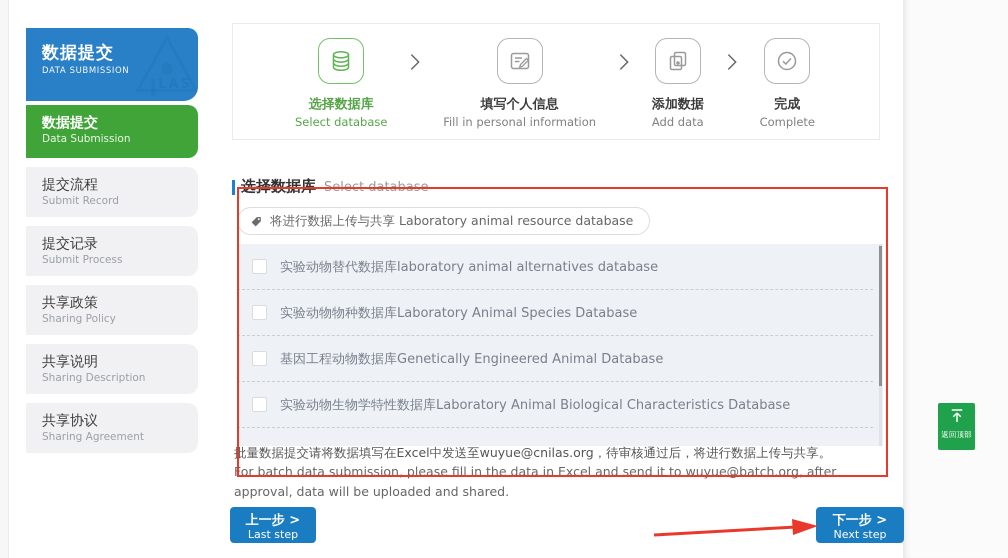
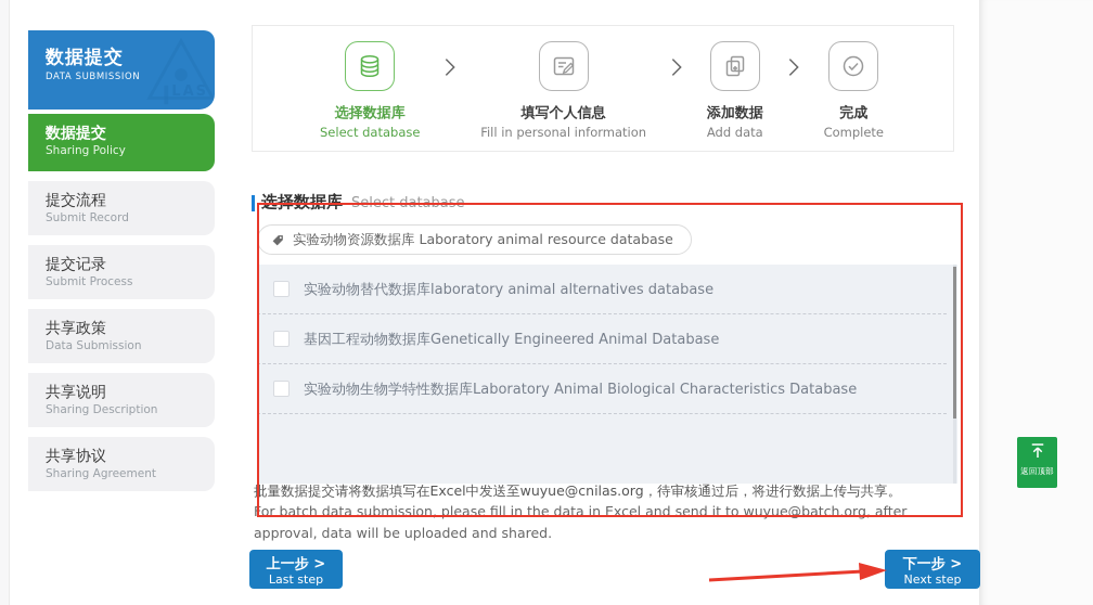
  数据提交
  DATA SUBMISSION
  数据提交
- Data Submission
+ Sharing Policy
  提交流程
  Submit Record
  提交记录
  Submit Process
  共享政策
- Sharing Policy
+ Data Submission
  共享说明
  Sharing Description
  共享协议
  Sharing Agreement
  选择数据库
  Select database
  填写个人信息
  Fill in personal information
  添加数据
  Add data
  完成
  Complete
  选择数据库
  Select database
- 将进行数据上传与共享 Laboratory animal resource database
+ 实验动物资源数据库 Laboratory animal resource database
  实验动物替代数据库laboratory animal alternatives database
- 实验动物物种数据库Laboratory Animal Species Database
  基因工程动物数据库Genetically Engineered Animal Database
  实验动物生物学特性数据库Laboratory Animal Biological Characteristics Database
  批量数据提交请将数据填写在Excel中发送至wuyue@cnilas.org，待审核通过后，将进行数据上传与共享。
  For batch data submission, please fill in the data in Excel and send it to wuyue@batch.org, after approval, data will be uploaded and shared.
  上一步 >
  Last step
  下一步 >
  Next step
  返回顶部
